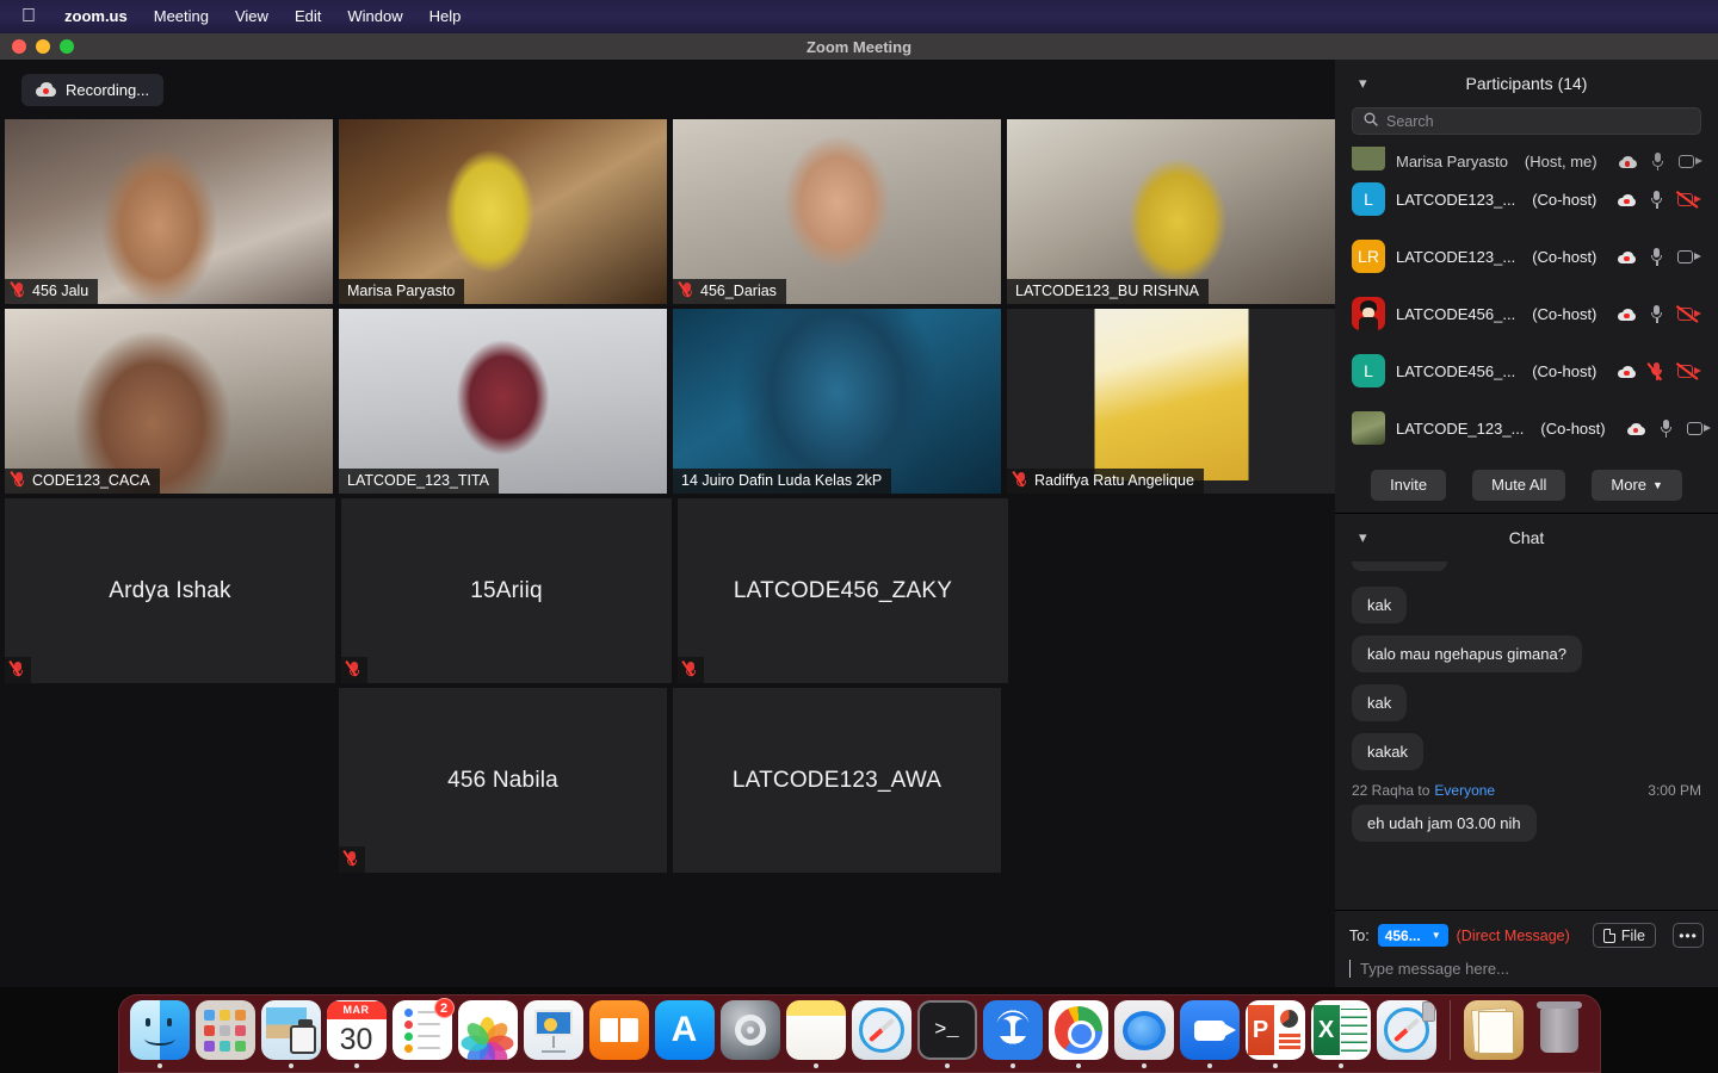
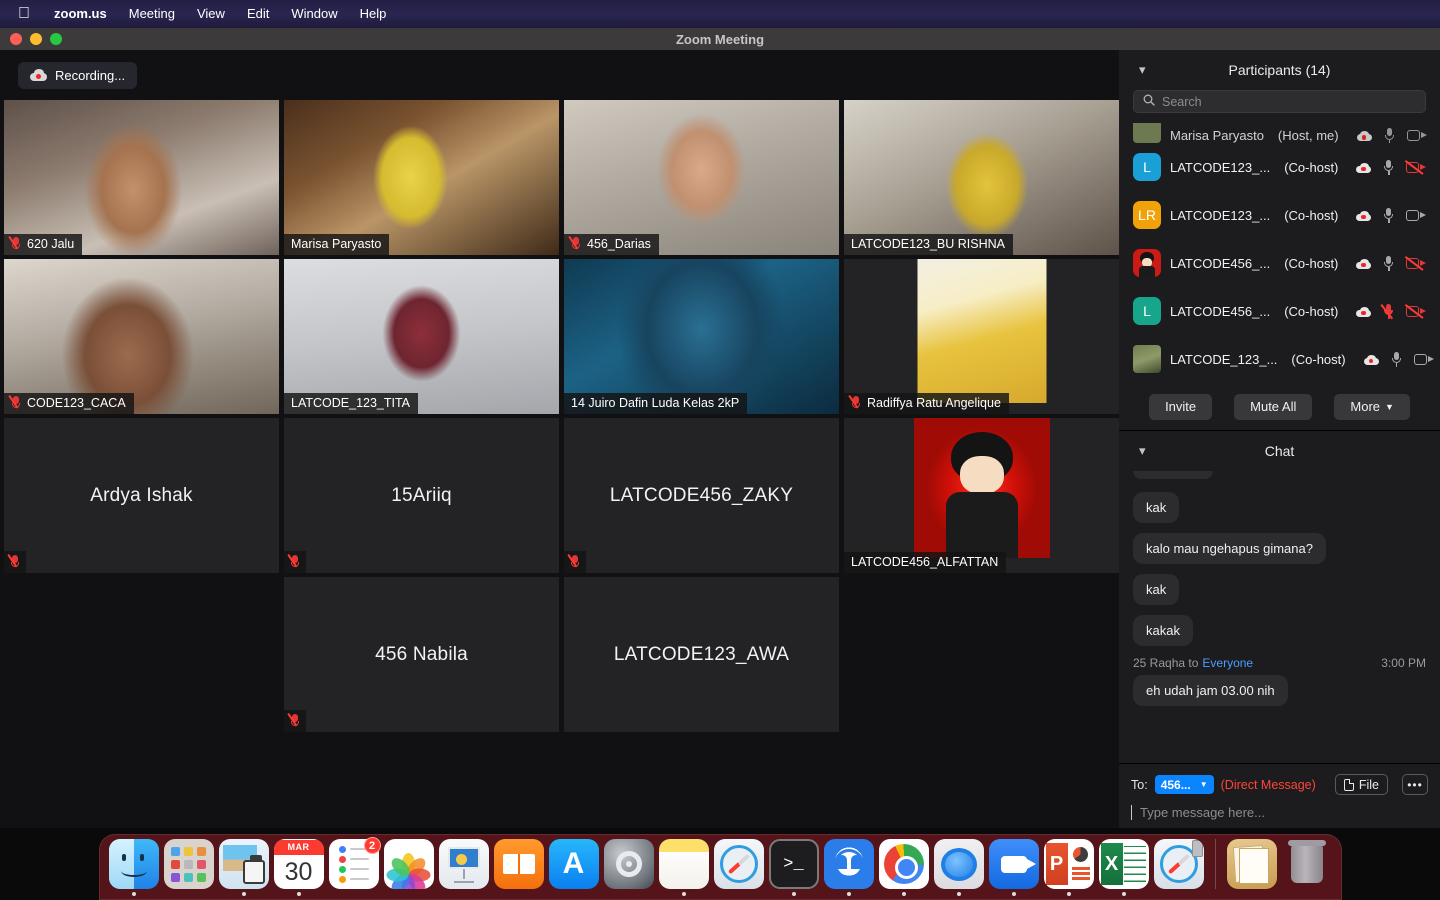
  
  zoom.us
  Meeting
  View
  Edit
  Window
  Help
  Zoom Meeting
  Recording...
- 456 Jalu
+ 620 Jalu
  Marisa Paryasto
  456_Darias
  LATCODE123_BU RISHNA
  CODE123_CACA
  LATCODE_123_TITA
  14 Juiro Dafin Luda Kelas 2kP
  Radiffya Ratu Angelique
  Ardya Ishak
  15Ariiq
  LATCODE456_ZAKY
+ LATCODE456_ALFATTAN
  456 Nabila
  LATCODE123_AWA
  ▾
  Participants (14)
  Search
  Marisa Paryasto
  (Host, me)
  L
  LATCODE123_...
  (Co-host)
  LR
  LATCODE123_...
  (Co-host)
  LATCODE456_...
  (Co-host)
  L
  LATCODE456_...
  (Co-host)
  LATCODE_123_...
  (Co-host)
  Invite
  Mute All
  More
  ▼
  ▾
  Chat
  kak
  kalo mau ngehapus gimana?
  kak
  kakak
- 22 Raqha to
+ 25 Raqha to
  Everyone
  3:00 PM
  eh udah jam 03.00 nih
  To:
  456...
  ▼
  (Direct Message)
  File
  •••
  Type message here...
  MAR
  30
  2
  A
  >_
  P
  X
